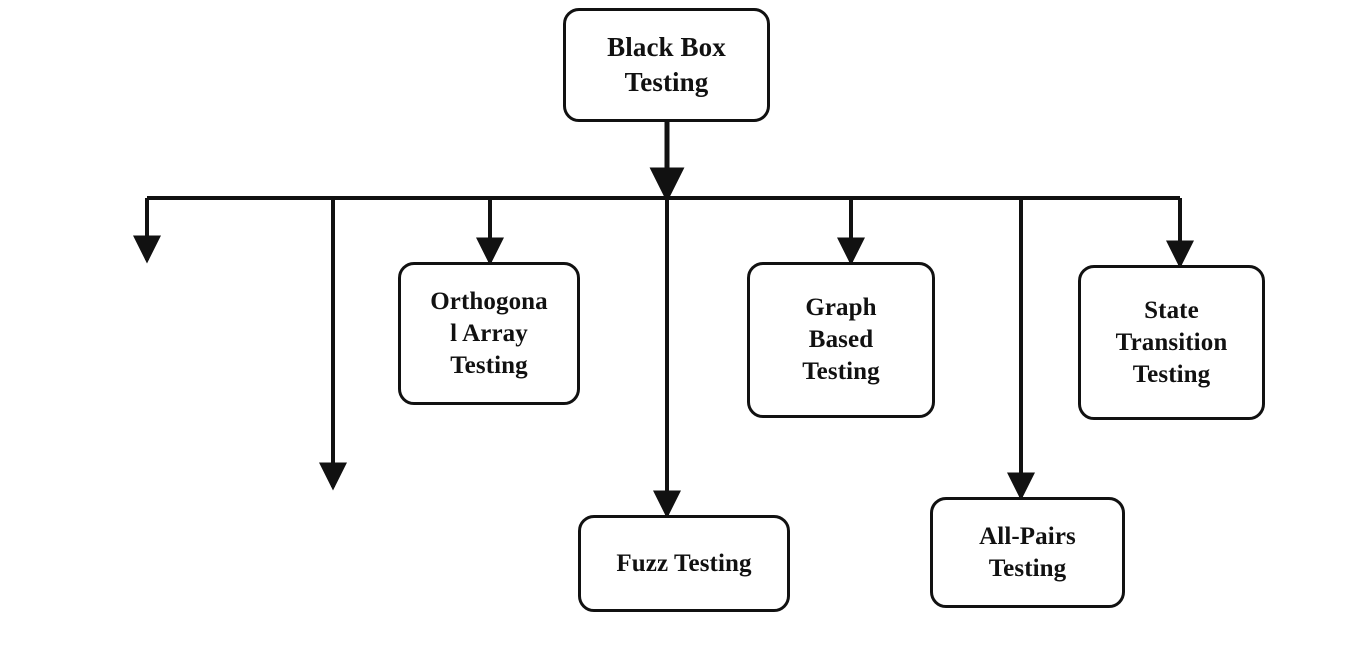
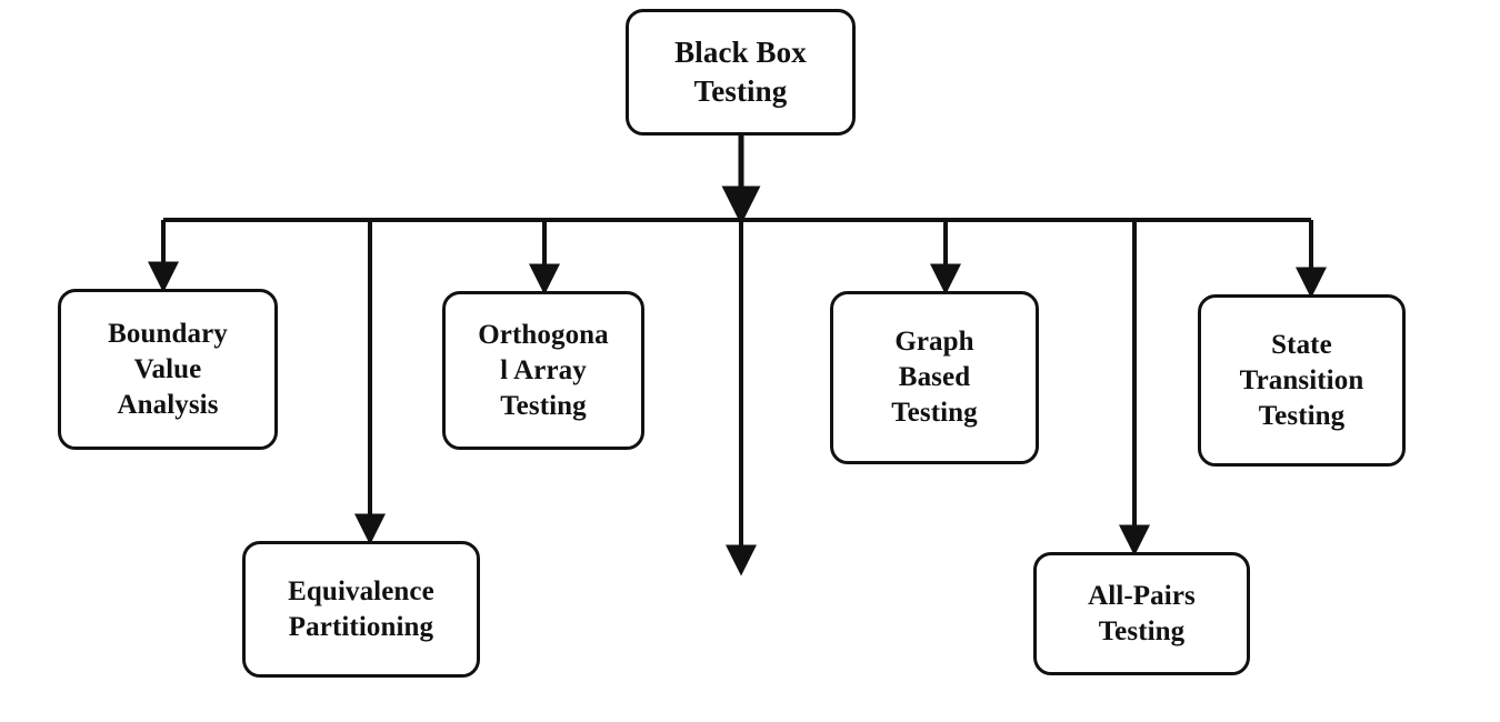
  Black Box
  Testing
+ Boundary
+ Value
+ Analysis
+ Equivalence
+ Partitioning
  Orthogona
  l Array
  Testing
- Fuzz Testing
  Graph
  Based
  Testing
  All-Pairs
  Testing
  State
  Transition
  Testing
